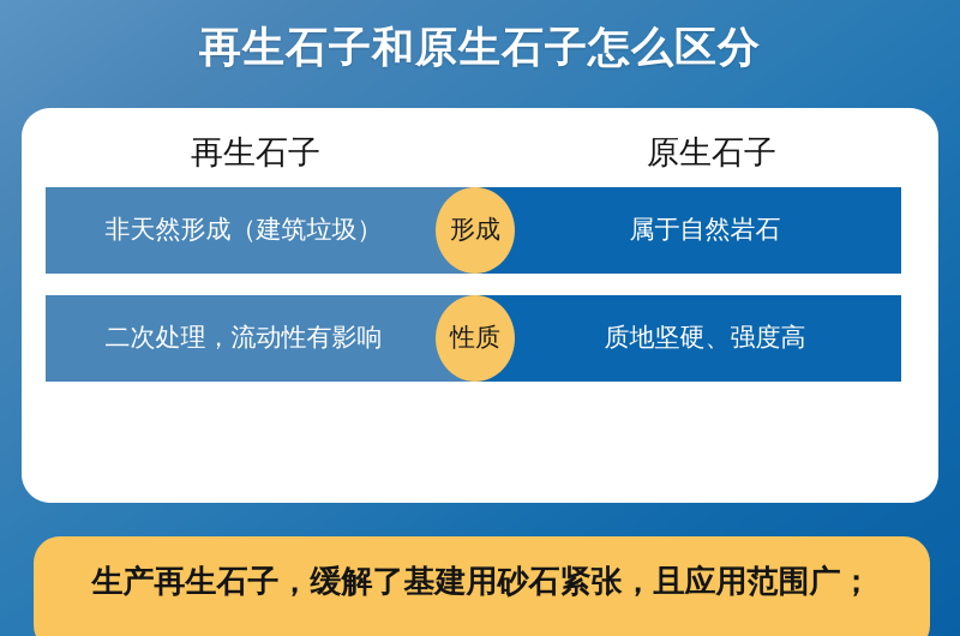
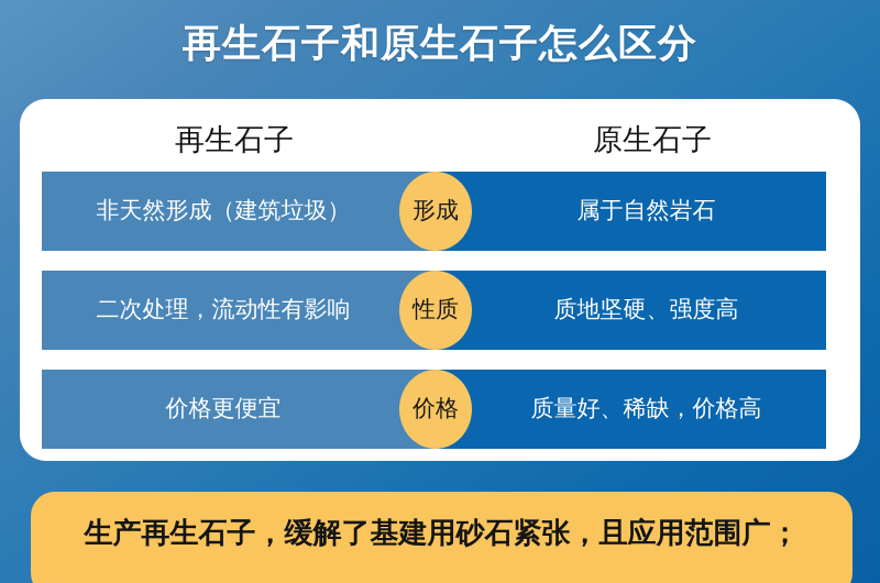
  再生石子和原生石子怎么区分
  再生石子
  原生石子
  非天然形成（建筑垃圾）
  属于自然岩石
  形成
  二次处理，流动性有影响
  质地坚硬、强度高
  性质
+ 价格更便宜
+ 质量好、稀缺，价格高
+ 价格
  生产再生石子，缓解了基建用砂石紧张，且应用范围广；
